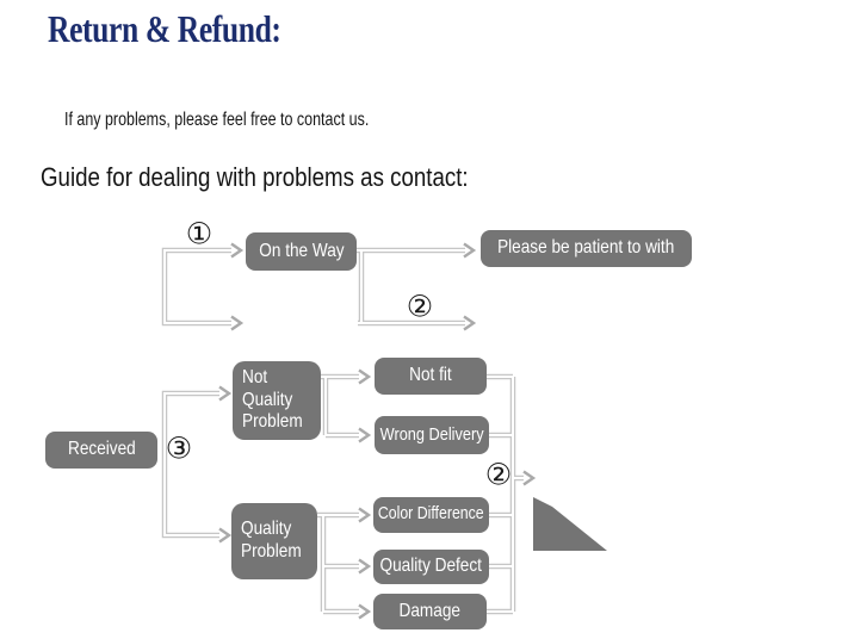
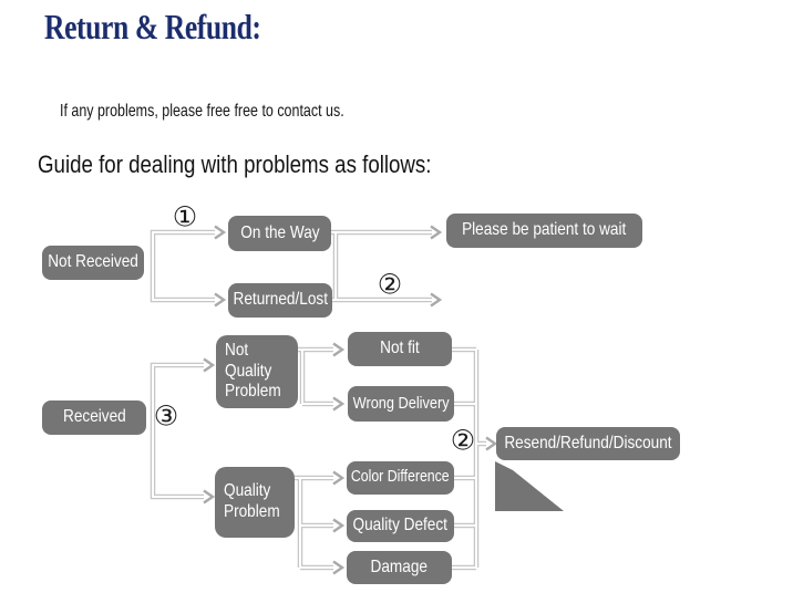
  Return & Refund:
- If any problems, please feel free to contact us.
+ If any problems, please free free to contact us.
- Guide for dealing with problems as contact:
+ Guide for dealing with problems as follows:
+ Not Received
  On the Way
+ Returned/Lost
- Please be patient to with
+ Please be patient to wait
  Received
  Not
  Quality
  Problem
  Not fit
  Wrong Delivery
  Quality
  Problem
  Color Difference
  Quality Defect
  Damage
+ Resend/Refund/Discount
  ①
  ②
  ③
  ②
